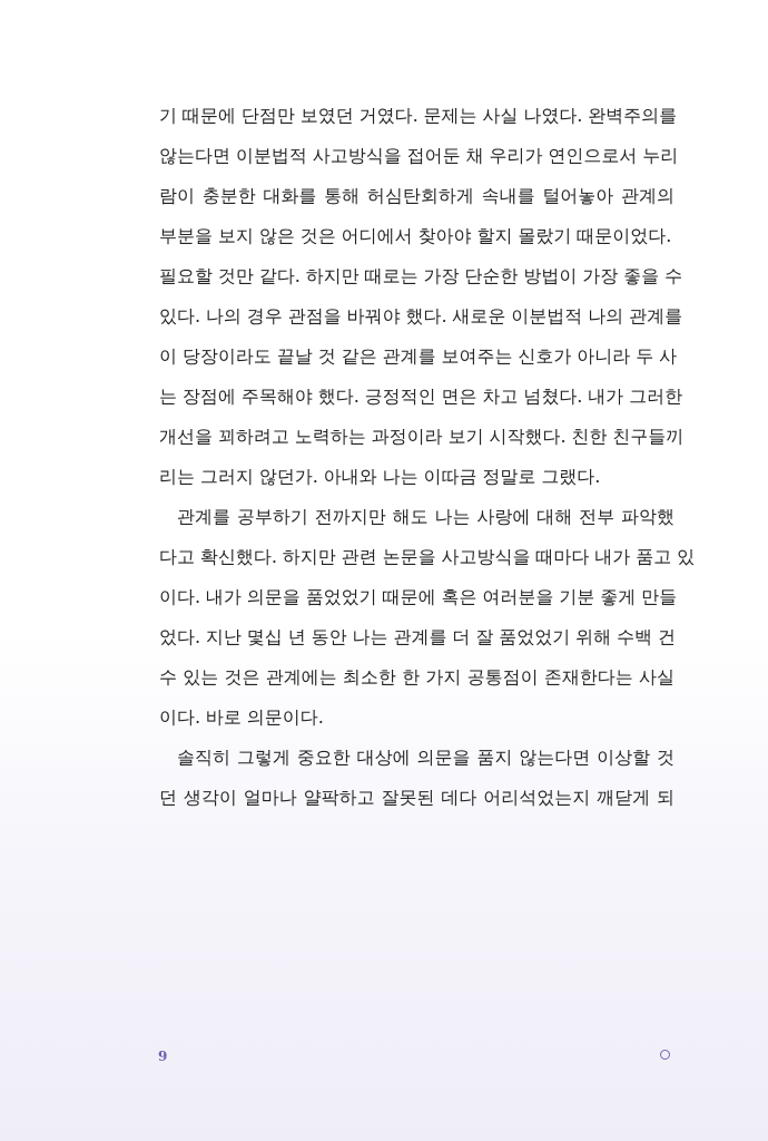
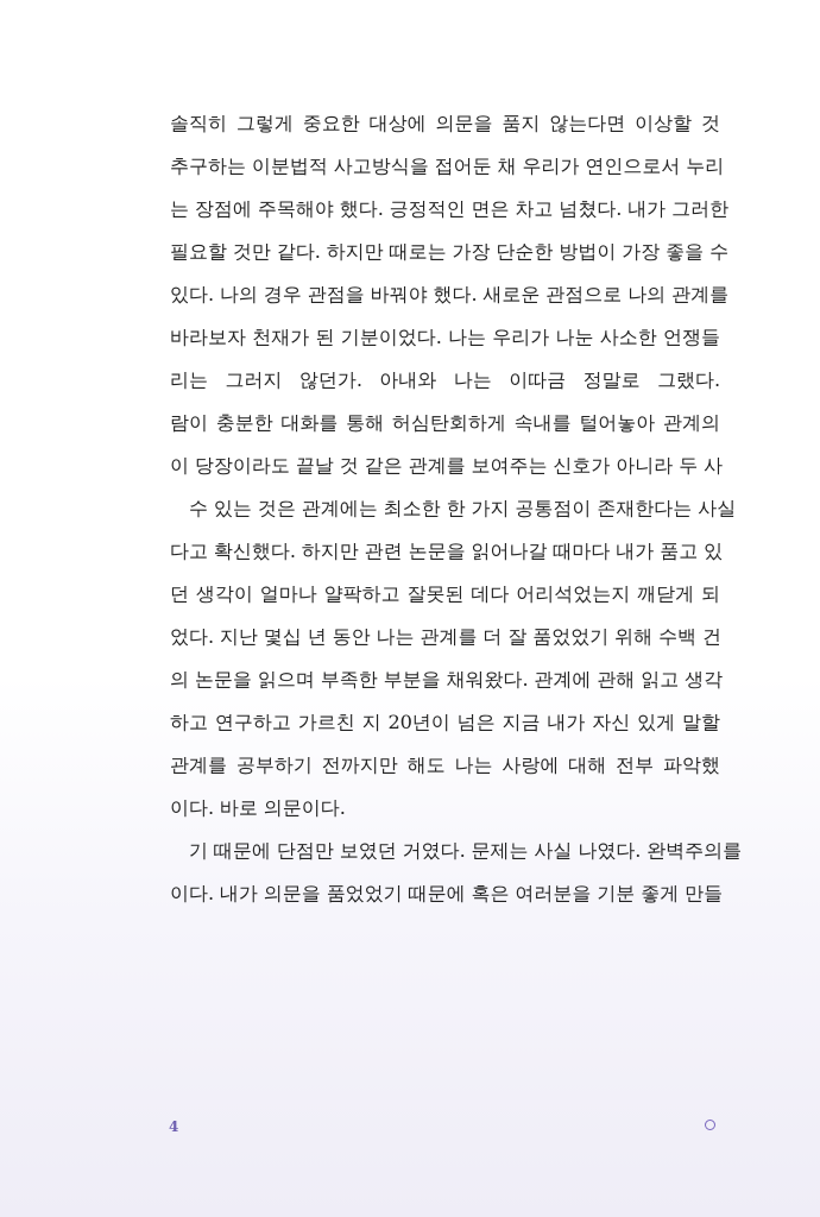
- 기 때문에 단점만 보였던 거였다. 문제는 사실 나였다. 완벽주의를
+ 솔직히 그렇게 중요한 대상에 의문을 품지 않는다면 이상할 것
- 않는다면 이분법적 사고방식을 접어둔 채 우리가 연인으로서 누리
+ 추구하는 이분법적 사고방식을 접어둔 채 우리가 연인으로서 누리
- 람이 충분한 대화를 통해 허심탄회하게 속내를 털어놓아 관계의
+ 는 장점에 주목해야 했다. 긍정적인 면은 차고 넘쳤다. 내가 그러한
- 부분을 보지 않은 것은 어디에서 찾아야 할지 몰랐기 때문이었다.
  필요할 것만 같다. 하지만 때로는 가장 단순한 방법이 가장 좋을 수
- 있다. 나의 경우 관점을 바꿔야 했다. 새로운 이분법적 나의 관계를
+ 있다. 나의 경우 관점을 바꿔야 했다. 새로운 관점으로 나의 관계를
+ 바라보자 천재가 된 기분이었다. 나는 우리가 나눈 사소한 언쟁들
- 이 당장이라도 끝날 것 같은 관계를 보여주는 신호가 아니라 두 사
+ 리는 그러지 않던가. 아내와 나는 이따금 정말로 그랬다.
- 는 장점에 주목해야 했다. 긍정적인 면은 차고 넘쳤다. 내가 그러한
+ 람이 충분한 대화를 통해 허심탄회하게 속내를 털어놓아 관계의
- 개선을 꾀하려고 노력하는 과정이라 보기 시작했다. 친한 친구들끼
- 리는 그러지 않던가. 아내와 나는 이따금 정말로 그랬다.
+ 이 당장이라도 끝날 것 같은 관계를 보여주는 신호가 아니라 두 사
- 관계를 공부하기 전까지만 해도 나는 사랑에 대해 전부 파악했
+ 수 있는 것은 관계에는 최소한 한 가지 공통점이 존재한다는 사실
- 다고 확신했다. 하지만 관련 논문을 사고방식을 때마다 내가 품고 있
+ 다고 확신했다. 하지만 관련 논문을 읽어나갈 때마다 내가 품고 있
- 이다. 내가 의문을 품었었기 때문에 혹은 여러분을 기분 좋게 만들
+ 던 생각이 얼마나 얄팍하고 잘못된 데다 어리석었는지 깨닫게 되
  었다. 지난 몇십 년 동안 나는 관계를 더 잘 품었었기 위해 수백 건
+ 의 논문을 읽으며 부족한 부분을 채워왔다. 관계에 관해 읽고 생각
+ 하고 연구하고 가르친 지 20년이 넘은 지금 내가 자신 있게 말할
- 수 있는 것은 관계에는 최소한 한 가지 공통점이 존재한다는 사실
+ 관계를 공부하기 전까지만 해도 나는 사랑에 대해 전부 파악했
  이다. 바로 의문이다.
- 솔직히 그렇게 중요한 대상에 의문을 품지 않는다면 이상할 것
+ 기 때문에 단점만 보였던 거였다. 문제는 사실 나였다. 완벽주의를
- 던 생각이 얼마나 얄팍하고 잘못된 데다 어리석었는지 깨닫게 되
+ 이다. 내가 의문을 품었었기 때문에 혹은 여러분을 기분 좋게 만들
- 9
+ 4
